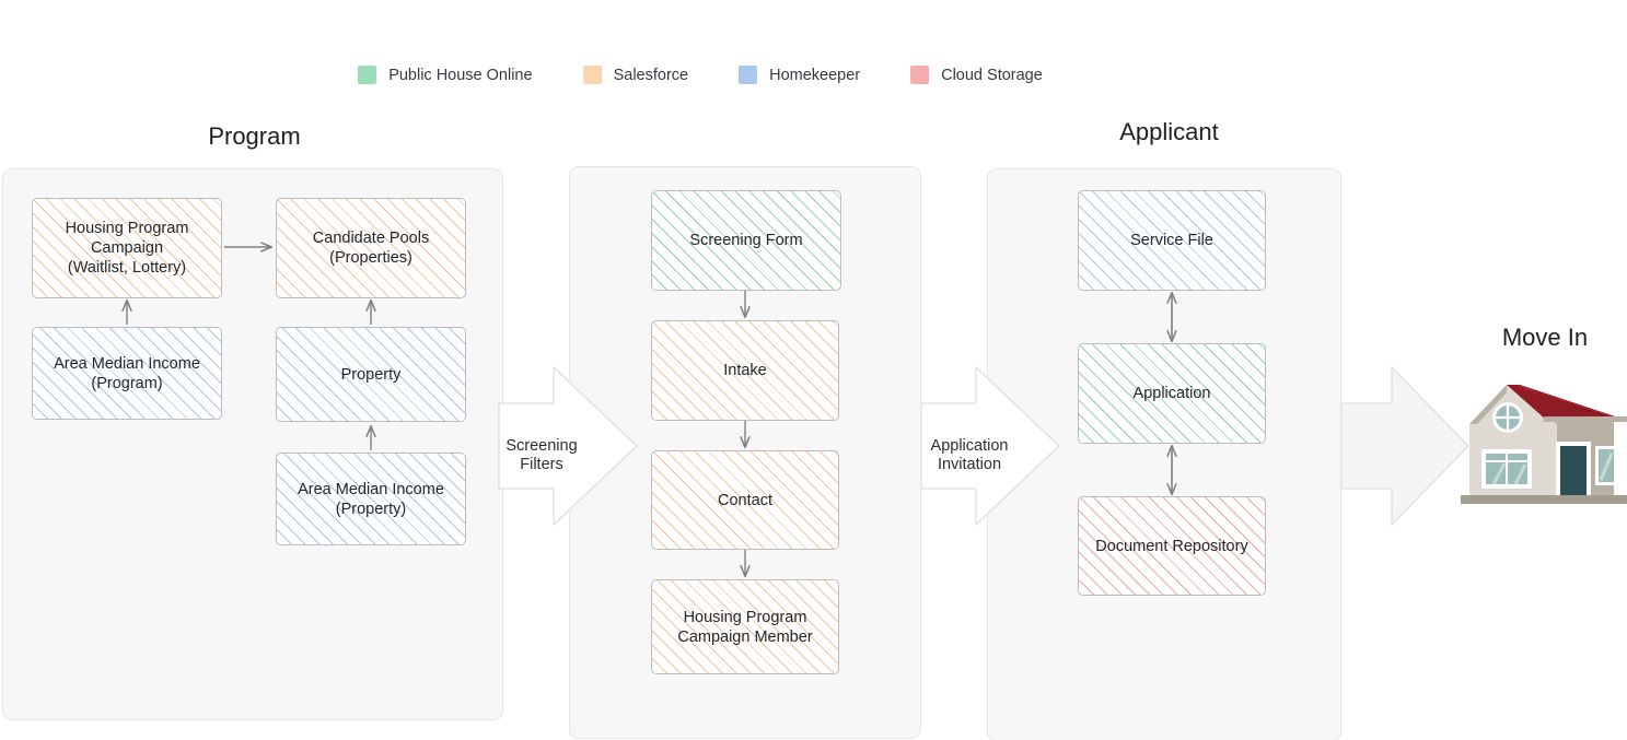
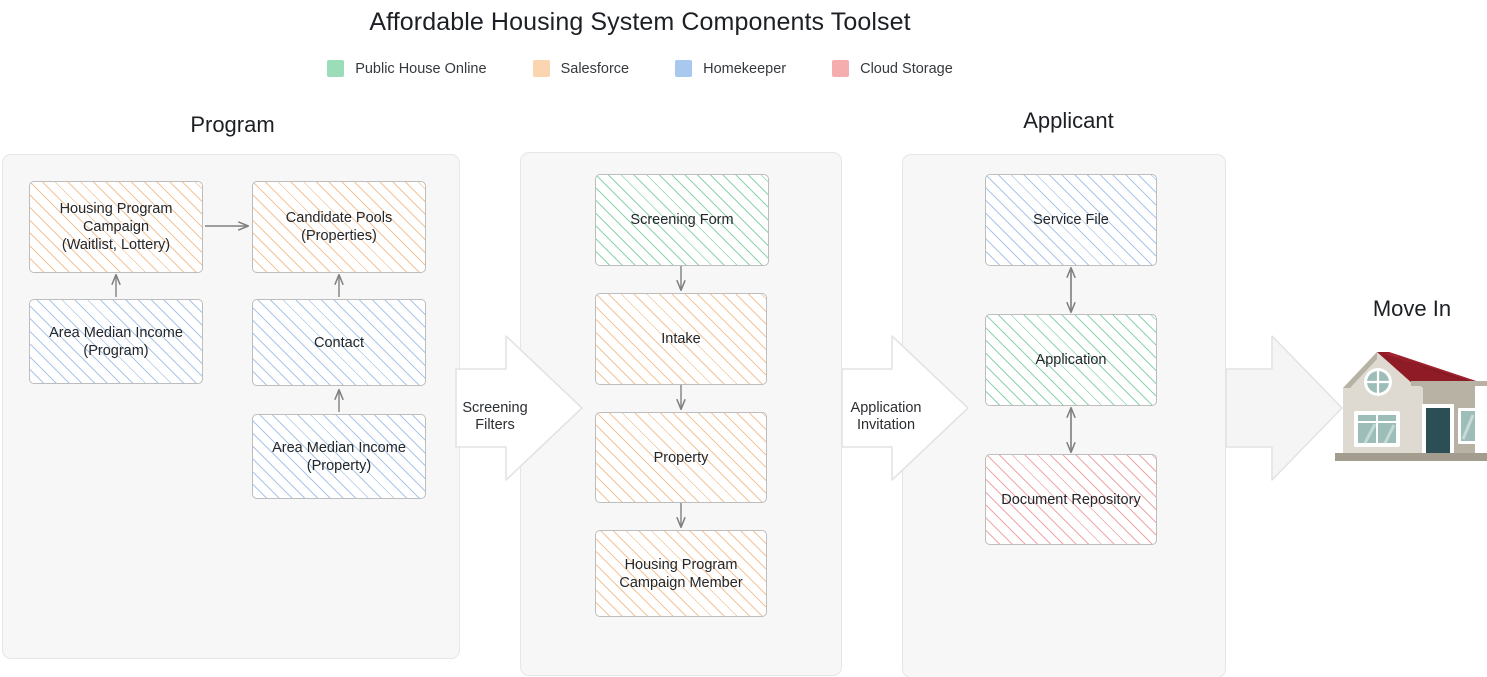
+ Affordable Housing System Components Toolset
  Public House Online
  Salesforce
  Homekeeper
  Cloud Storage
  Program
  Applicant
  Housing Program
  Campaign
  (Waitlist, Lottery)
  Candidate Pools
  (Properties)
  Area Median Income
  (Program)
- Property
+ Contact
  Area Median Income
  (Property)
  Screening Form
  Intake
- Contact
+ Property
  Housing Program
  Campaign Member
  Service File
  Application
  Document Repository
  Screening
  Filters
  Application
  Invitation
  Move In
